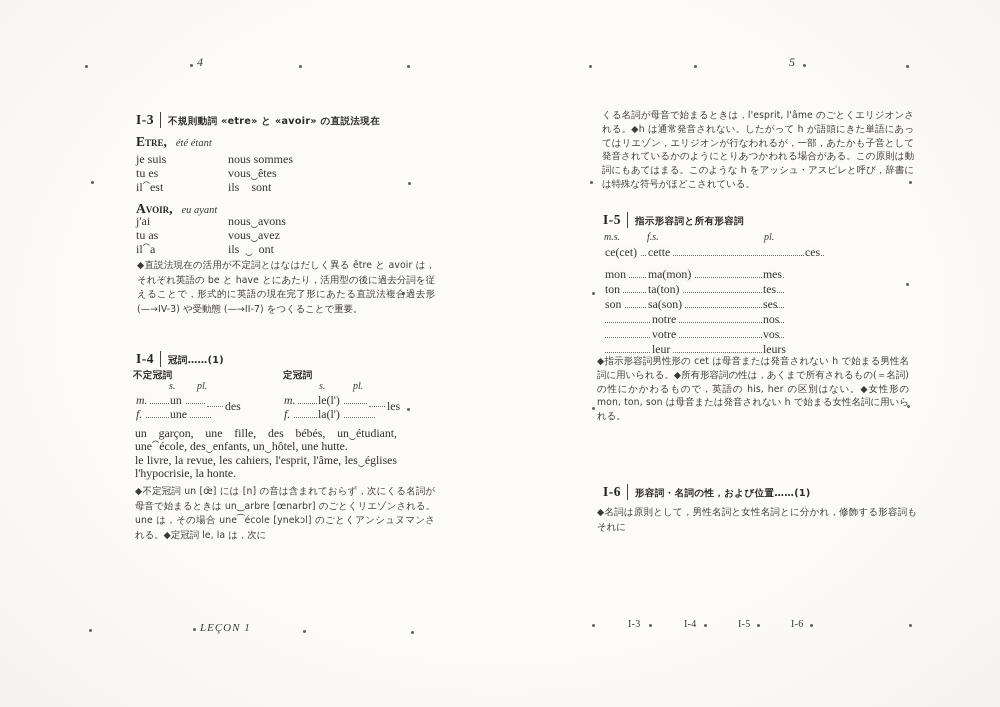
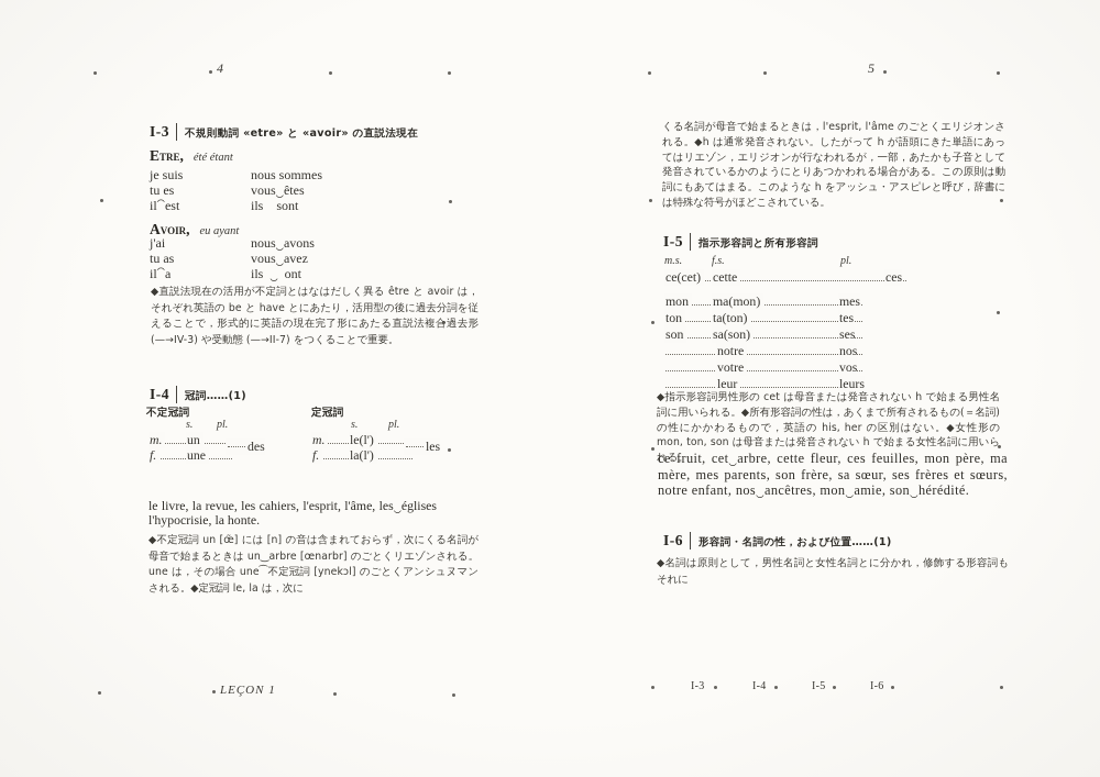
  4
  I-3
  不規則動詞 «etre» と «avoir» の直説法現在
  Etre, été étant
  je suis
  nous sommes
  tu es
  vous‿êtes
  il⁀est
  ils sont
  Avoir, eu ayant
  j'ai
  nous‿avons
  tu as
  vous‿avez
  il⁀a
  ils ‿ ont
  ◆直説法現在の活用が不定詞とはなはだしく異る être と avoir は，それぞれ英語の be と have とにあたり，活用型の後に過去分詞を従えることで，形式的に英語の現在完了形にあたる直説法複合過去形 (—→IV-3) や受動態 (—→II-7) をつくることで重要。
  I-4
  冠詞……(1)
  不定冠詞
  定冠詞
  s.
  pl.
  m.
  un
  f.
  une
  des
  s.
  pl.
  m.
  le(l')
  f.
  la(l')
  les
- un garçon, une fille, des bébés, un‿étudiant, une⁀école, des‿enfants, un‿hôtel, une hutte.
  le livre, la revue, les cahiers, l'esprit, l'âme, les‿églises l'hypocrisie, la honte.
- ◆不定冠詞 un [œ̃] には [n] の音は含まれておらず，次にくる名詞が母音で始まるときは un‿arbre [œnarbr] のごとくリエゾンされる。une は，その場合 une⁀école [ynekɔl] のごとくアンシュヌマンされる。◆定冠詞 le, la は，次に
+ ◆不定冠詞 un [œ̃] には [n] の音は含まれておらず，次にくる名詞が母音で始まるときは un‿arbre [œnarbr] のごとくリエゾンされる。une は，その場合 une⁀不定冠詞 [ynekɔl] のごとくアンシュヌマンされる。◆定冠詞 le, la は，次に
  LEÇON 1
  5
  くる名詞が母音で始まるときは，l'esprit, l'âme のごとくエリジオンされる。◆h は通常発音されない。したがって h が語頭にきた単語にあってはリエゾン，エリジオンが行なわれるが，一部，あたかも子音として発音されているかのようにとりあつかわれる場合がある。この原則は動詞にもあてはまる。このような h をアッシュ・アスピレと呼び，辞書には特殊な符号がほどこされている。
  I-5
  指示形容詞と所有形容詞
  m.s.
  f.s.
  pl.
  ce(cet)
  cette
  ces
  mon
  ma(mon)
  mes
  ton
  ta(ton)
  tes
  son
  sa(son)
  ses
  notre
  nos
  votre
  vos
  leur
  leurs
  ◆指示形容詞男性形の cet は母音または発音されない h で始まる男性名詞に用いられる。◆所有形容詞の性は，あくまで所有されるもの(＝名詞)の性にかかわるもので，英語の his, her の区別はない。◆女性形の mon, ton, son は母音または発音されない h で始まる女性名詞に用いられる。
+ ce fruit, cet‿arbre, cette fleur, ces feuilles, mon père, ma mère, mes parents, son frère, sa sœur, ses frères et sœurs, notre enfant, nos‿ancêtres, mon‿amie, son‿hérédité.
  I-6
  形容詞・名詞の性，および位置……(1)
  ◆名詞は原則として，男性名詞と女性名詞とに分かれ，修飾する形容詞もそれに
  I-3
  I-4
  I-5
  I-6
